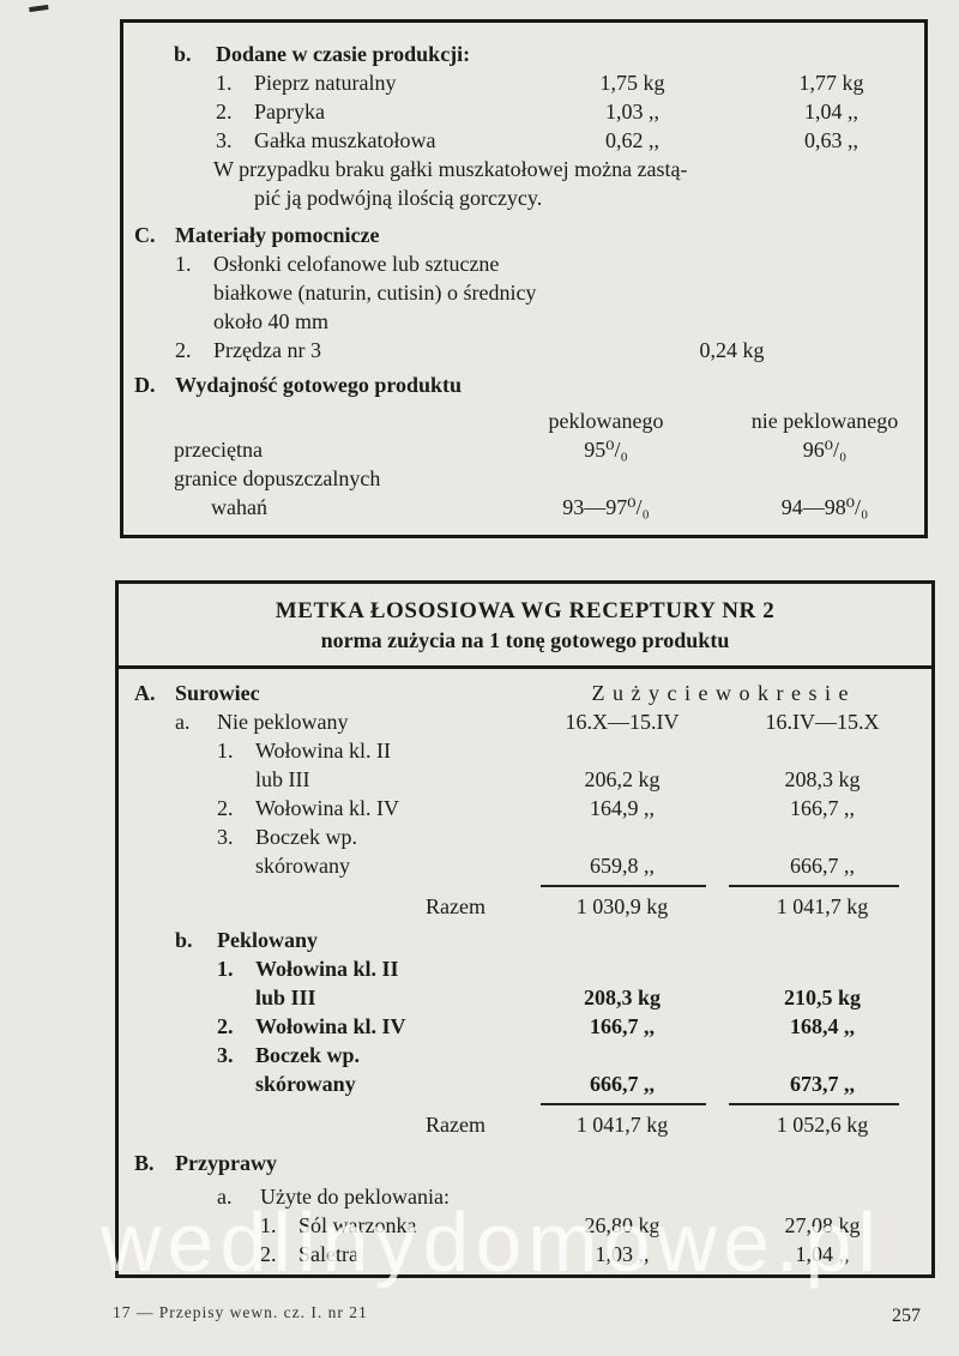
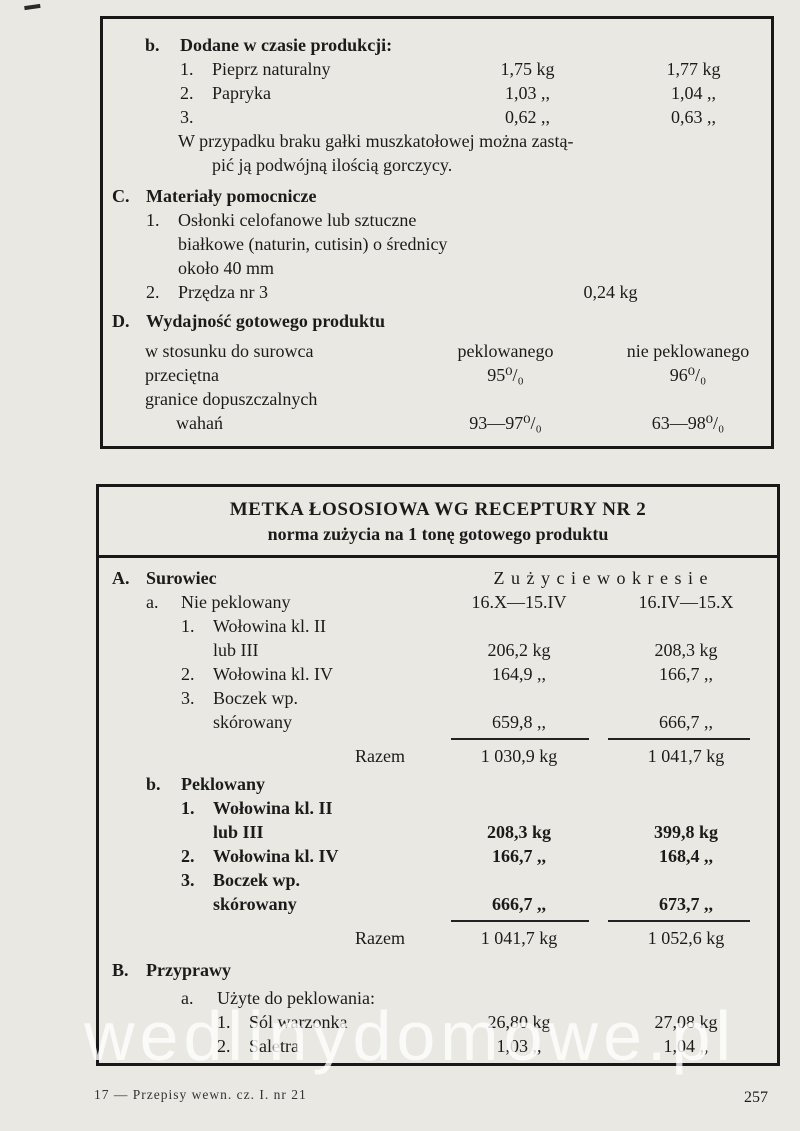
  b.
  Dodane w czasie produkcji:
  1.
  Pieprz naturalny
  1,75 kg
  1,77 kg
  2.
  Papryka
  1,03 ,,
  1,04 ,,
  3.
- Gałka muszkatołowa
  0,62 ,,
  0,63 ,,
  W przypadku braku gałki muszkatołowej można zastą-
  pić ją podwójną ilością gorczycy.
  C.
  Materiały pomocnicze
  1.
  Osłonki celofanowe lub sztuczne
  białkowe (naturin, cutisin) o średnicy
  około 40 mm
  2.
  Przędza nr 3
  0,24 kg
  D.
  Wydajność gotowego produktu
+ w stosunku do surowca
  peklowanego
  nie peklowanego
  przeciętna
  95⁰/₀
  96⁰/₀
  granice dopuszczalnych
  wahań
  93—97⁰/₀
- 94—98⁰/₀
+ 63—98⁰/₀
  METKA ŁOSOSIOWA WG RECEPTURY NR 2
  norma zużycia na 1 tonę gotowego produktu
  A.
  Surowiec
  Z u ż y c i e w o k r e s i e
  a.
  Nie peklowany
  16.X—15.IV
  16.IV—15.X
  1.
  Wołowina kl. II
  lub III
  206,2 kg
  208,3 kg
  2.
  Wołowina kl. IV
  164,9 ,,
  166,7 ,,
  3.
  Boczek wp.
  skórowany
  659,8 ,,
  666,7 ,,
  Razem
  1 030,9 kg
  1 041,7 kg
  b.
  Peklowany
  1.
  Wołowina kl. II
  lub III
  208,3 kg
- 210,5 kg
+ 399,8 kg
  2.
  Wołowina kl. IV
  166,7 ,,
  168,4 ,,
  3.
  Boczek wp.
  skórowany
  666,7 ,,
  673,7 ,,
  Razem
  1 041,7 kg
  1 052,6 kg
  B.
  Przyprawy
  a.
  Użyte do peklowania:
  1.
  Sól warzonka
  26,80 kg
  27,08 kg
  2.
  Saletra
  1,03 ,,
  1,04 ,,
  17 — Przepisy wewn. cz. I. nr 21
  257
  wedlinydomowe.pl
